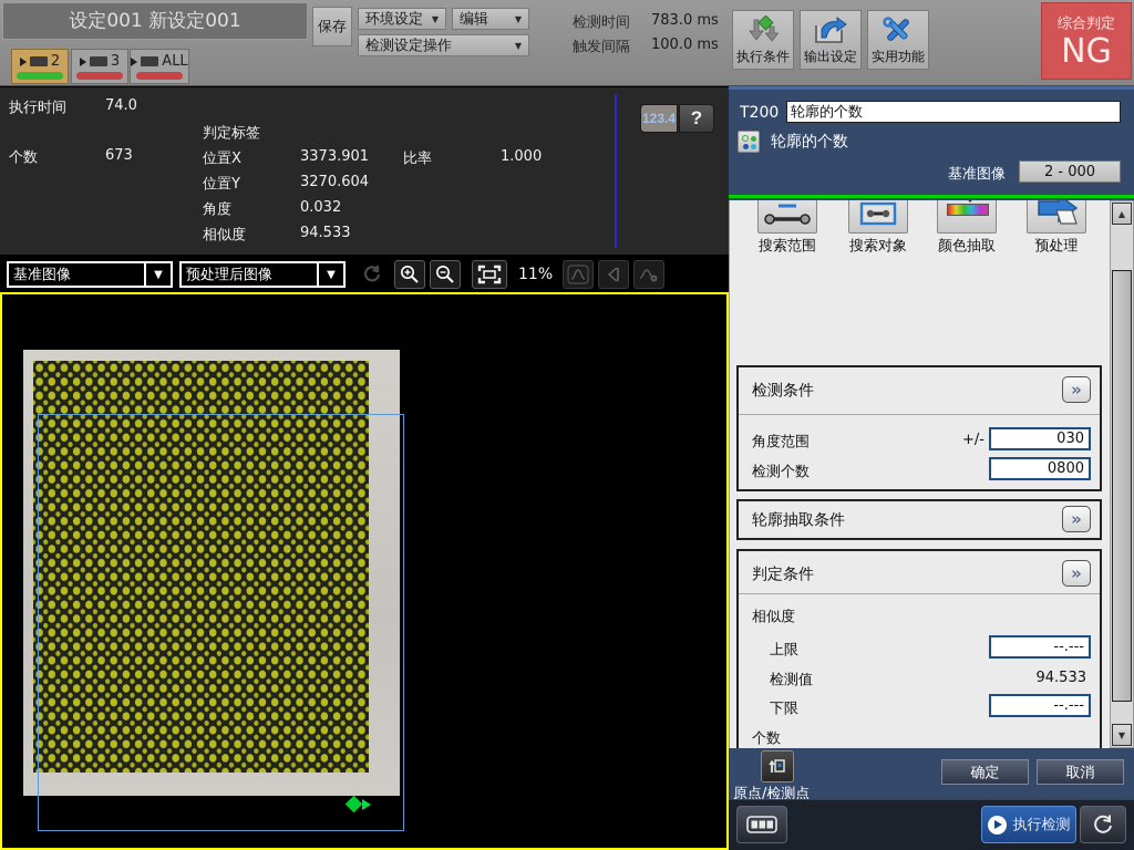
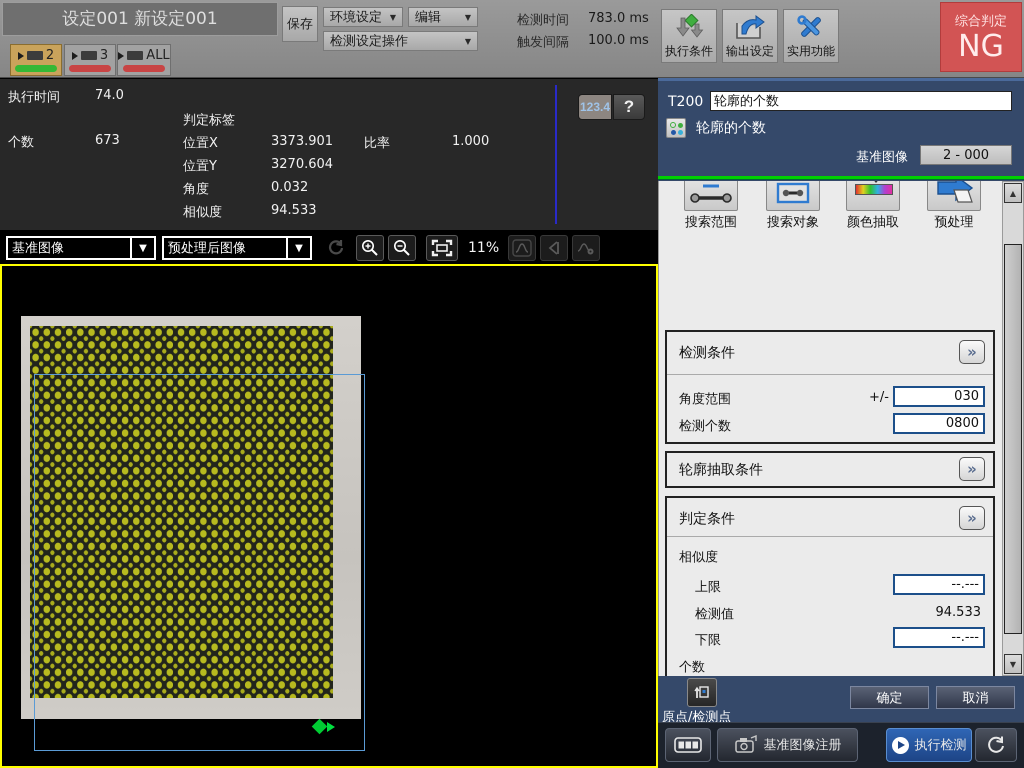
  设定001 新设定001
  保存
  环境设定
  ▼
  编辑
  ▼
  检测设定操作
  ▼
  2
  3
  ALL
  检测时间
  783.0 ms
  触发间隔
  100.0 ms
  执行条件
  输出设定
  实用功能
  综合判定
  NG
  执行时间
  74.0
  个数
  673
  判定标签
  位置X
  3373.901
  位置Y
  3270.604
  角度
  0.032
  相似度
  94.533
  比率
  1.000
  123.4
  ?
  基准图像
  ▼
  预处理后图像
  ▼
  11%
  T200
  轮廓的个数
  轮廓的个数
  基准图像
  2 - 000
  搜索范围
  搜索对象
  颜色抽取
  预处理
  检测条件
  »
  角度范围
  +/-
  030
  检测个数
  0800
  轮廓抽取条件
  »
  判定条件
  »
  相似度
  上限
  --.---
  检测值
  94.533
  下限
  --.---
  个数
  ▲
  ▼
  原点/检测点
  确定
  取消
+ 基准图像注册
  执行检测
